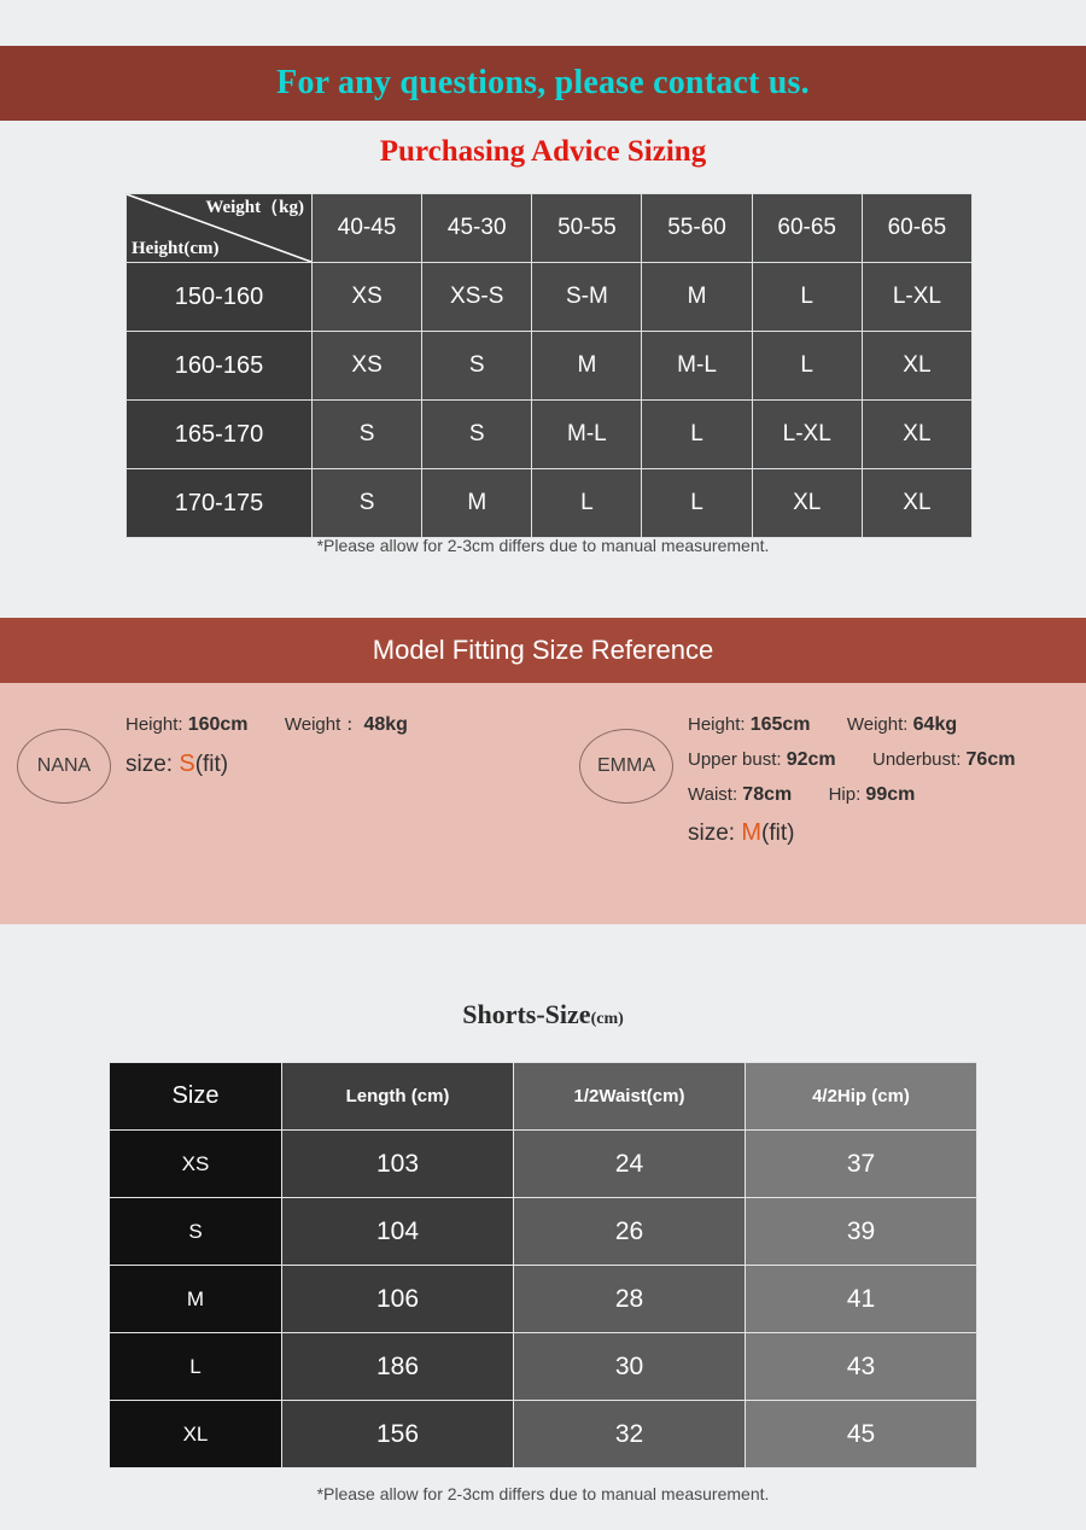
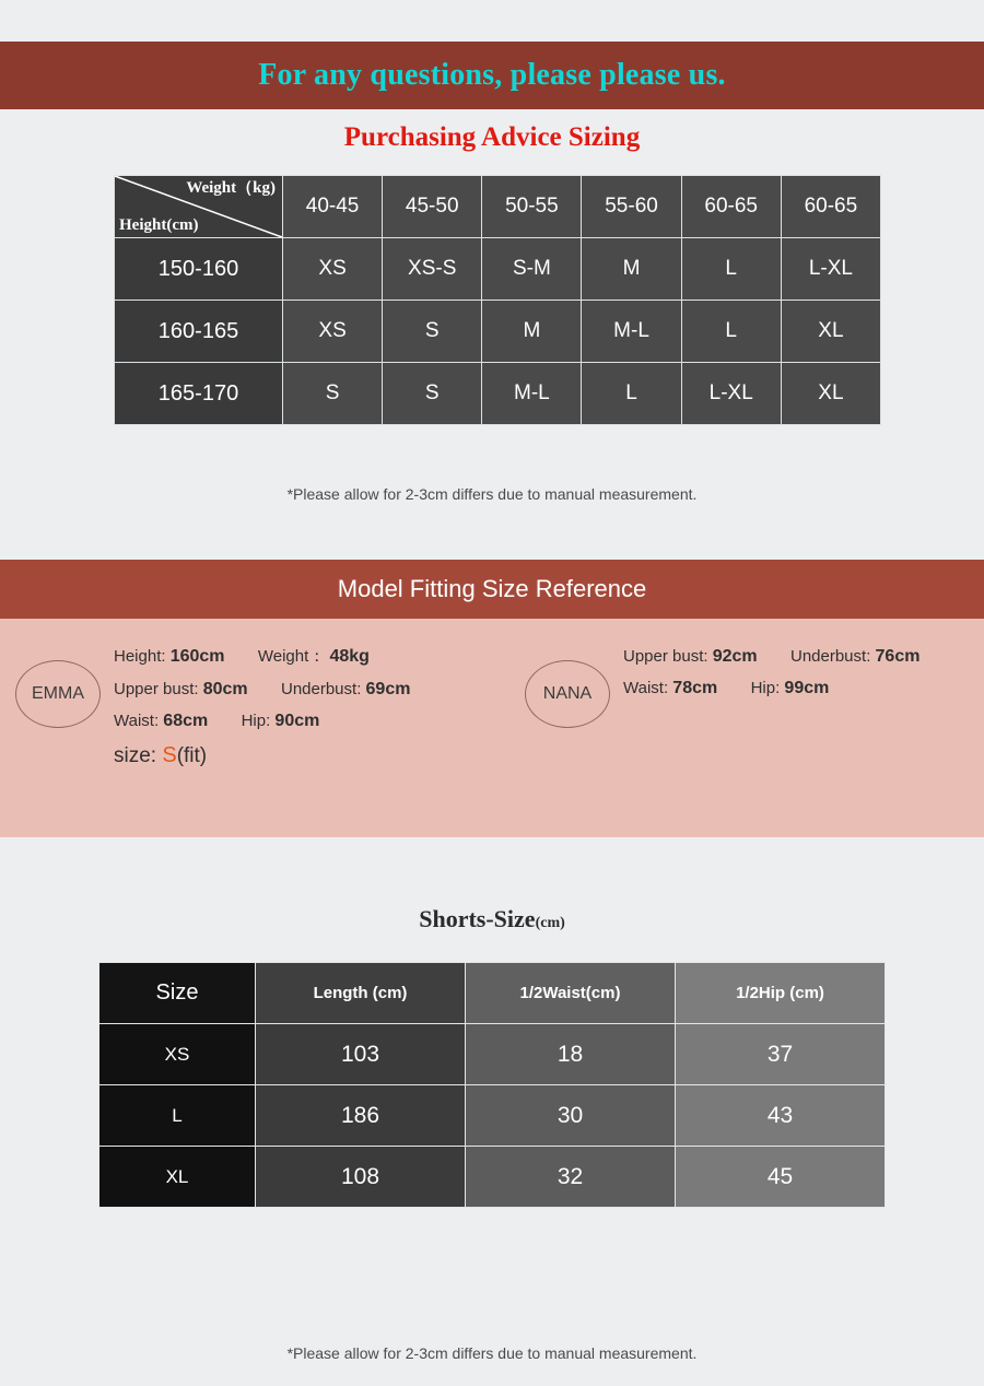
- For any questions, please contact us.
+ For any questions, please please us.
  Purchasing Advice Sizing
- Weight（kg) Height(cm)	40-45	45-30	50-55	55-60	60-65	60-65
+ Weight（kg) Height(cm)	40-45	45-50	50-55	55-60	60-65	60-65
  150-160	XS	XS-S	S-M	M	L	L-XL
  160-165	XS	S	M	M-L	L	XL
  165-170	S	S	M-L	L	L-XL	XL
- 170-175	S	M	L	L	XL	XL
  *Please allow for 2-3cm differs due to manual measurement.
  Model Fitting Size Reference
- NANA
+ EMMA
  Height: 160cm Weight： 48kg
+ Upper bust: 80cm Underbust: 69cm
+ Waist: 68cm Hip: 90cm
  size: S(fit)
- EMMA
+ NANA
- Height: 165cm Weight: 64kg
  Upper bust: 92cm Underbust: 76cm
  Waist: 78cm Hip: 99cm
- size: M(fit)
  Shorts-Size(cm)
- Size	Length (cm)	1/2Waist(cm)	4/2Hip (cm)
+ Size	Length (cm)	1/2Waist(cm)	1/2Hip (cm)
- XS	103	24	37
+ XS	103	18	37
- S	104	26	39
- M	106	28	41
  L	186	30	43
- XL	156	32	45
+ XL	108	32	45
  *Please allow for 2-3cm differs due to manual measurement.
